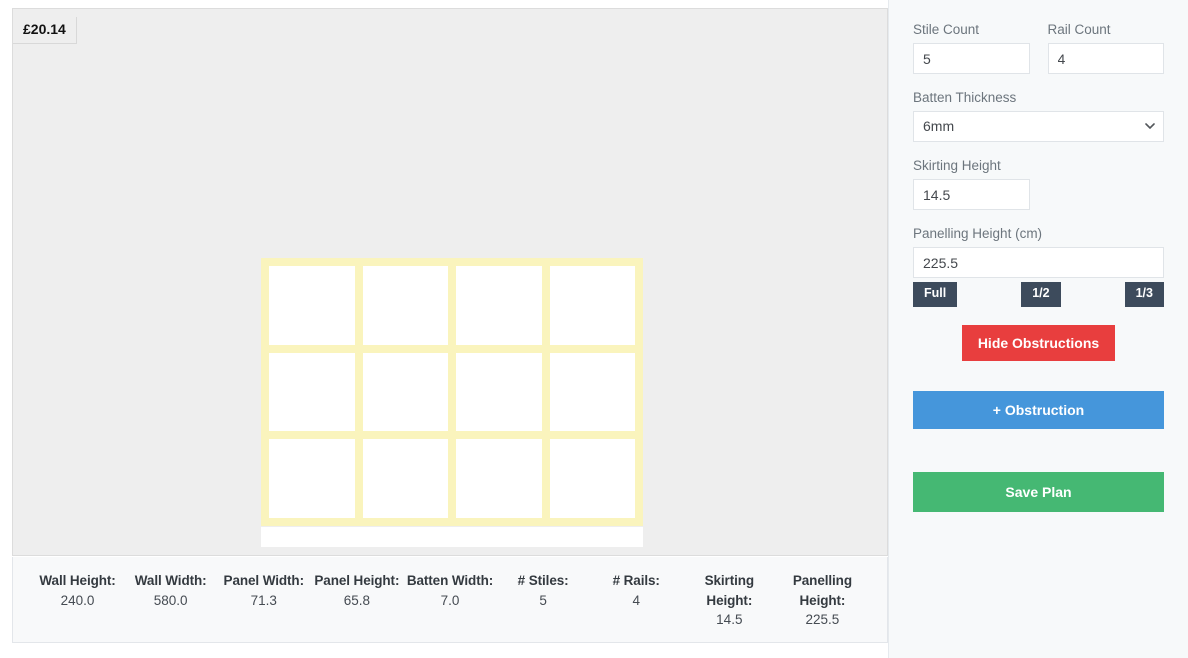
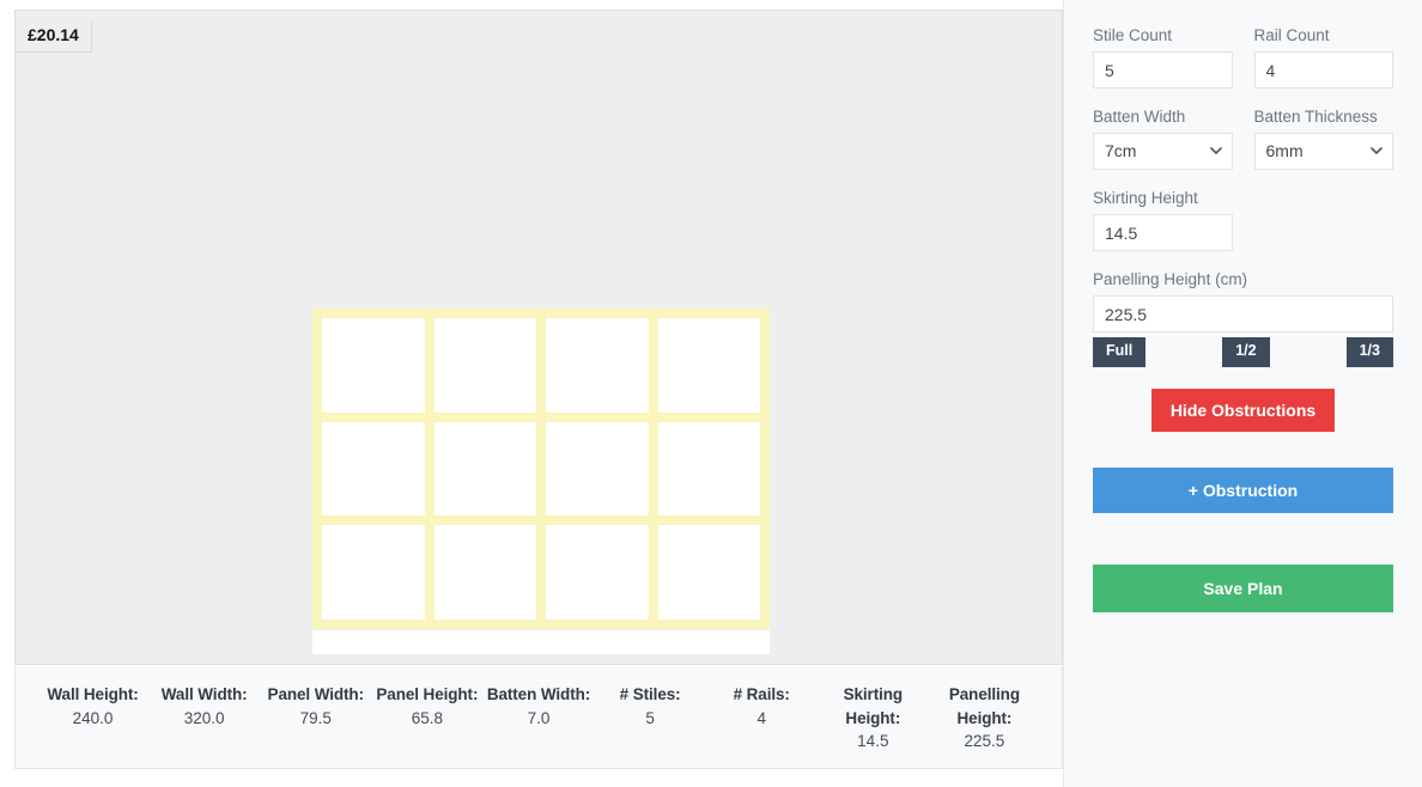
  £20.14
  Wall Height:
  240.0
  Wall Width:
- 580.0
+ 320.0
  Panel Width:
- 71.3
+ 79.5
  Panel Height:
  65.8
  Batten Width:
  7.0
  # Stiles:
  5
  # Rails:
  4
  Skirting Height:
  14.5
  Panelling Height:
  225.5
  Stile Count
  5
  Rail Count
  4
+ Batten Width
+ 7cm
  Batten Thickness
  6mm
  Skirting Height
  14.5
  Panelling Height (cm)
  225.5
  Full
  1/2
  1/3
  Hide Obstructions
  + Obstruction
  Save Plan
